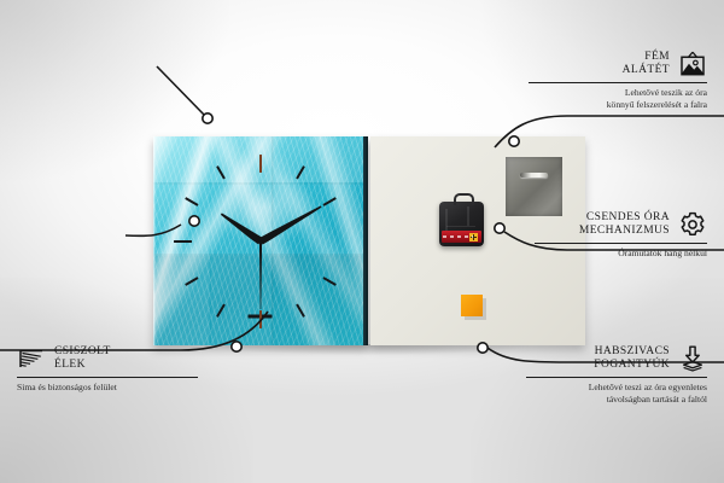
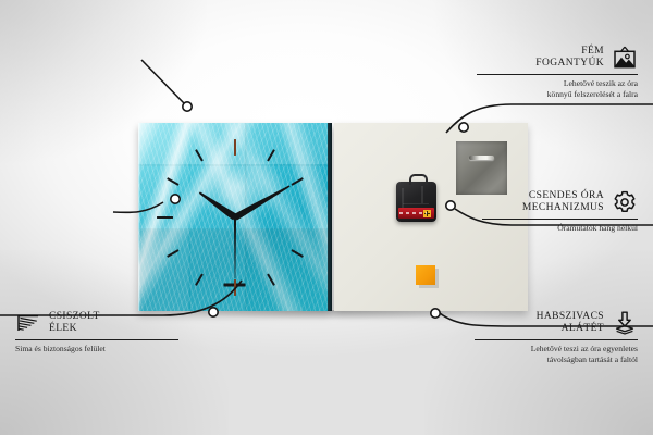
  CSISZOLT
  ÉLEK
  Sima és biztonságos felület
  FÉM
- ALÁTÉT
+ FOGANTYÚK
  Lehetővé teszik az óra
  könnyű felszerelését a falra
  CSENDES ÓRA
  MECHANIZMUS
  Óramutatók hang nélkül
  HABSZIVACS
- FOGANTYÚK
+ ALÁTÉT
  Lehetővé teszi az óra egyenletes
  távolságban tartását a faltól
